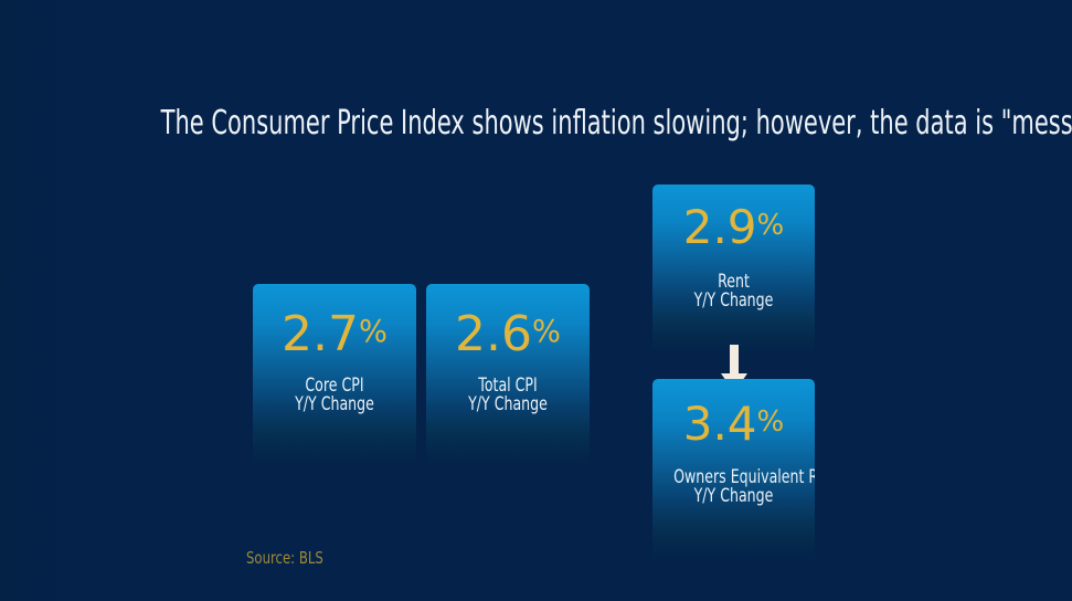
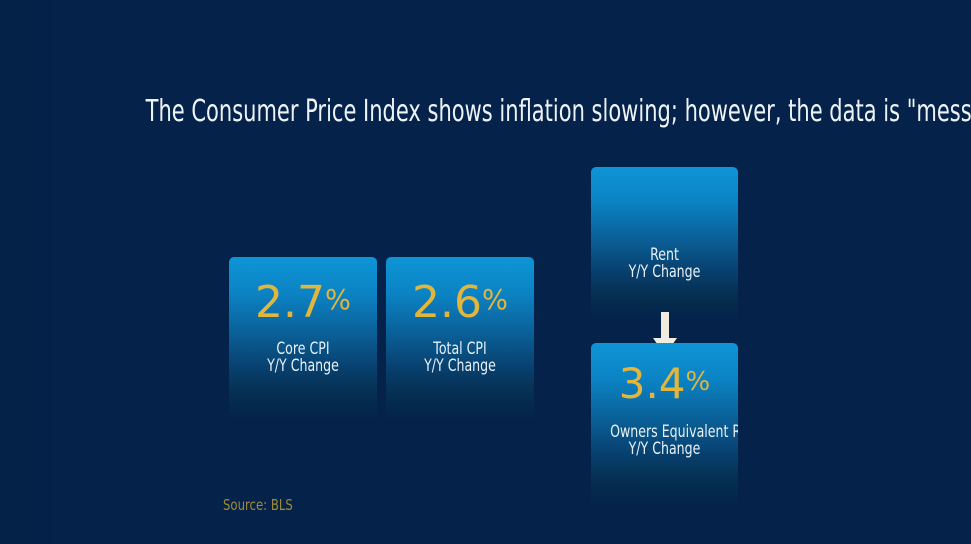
  The Consumer Price Index shows inflation slowing; however, the data is "mess
  2.7%
  Core CPI
  Y/Y Change
  2.6%
  Total CPI
  Y/Y Change
- 2.9%
  Rent
  Y/Y Change
  3.4%
  Owners Equivalent R
  Y/Y Change
  Source: BLS
